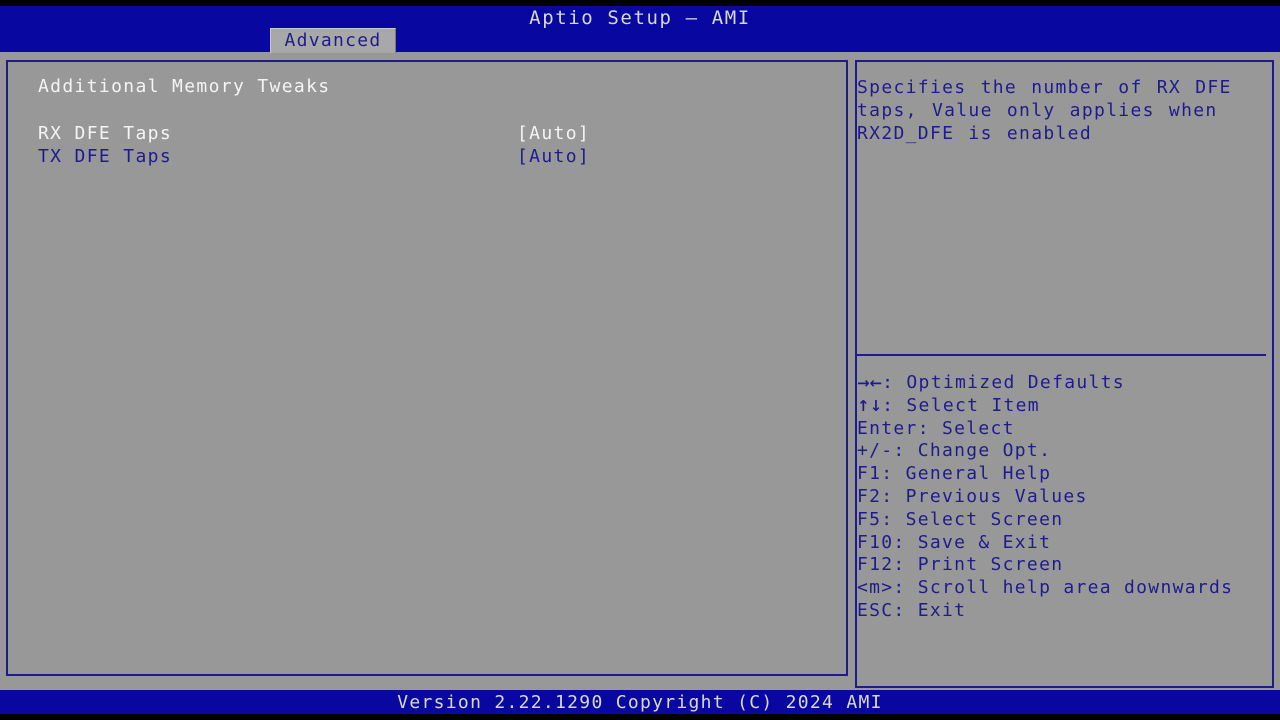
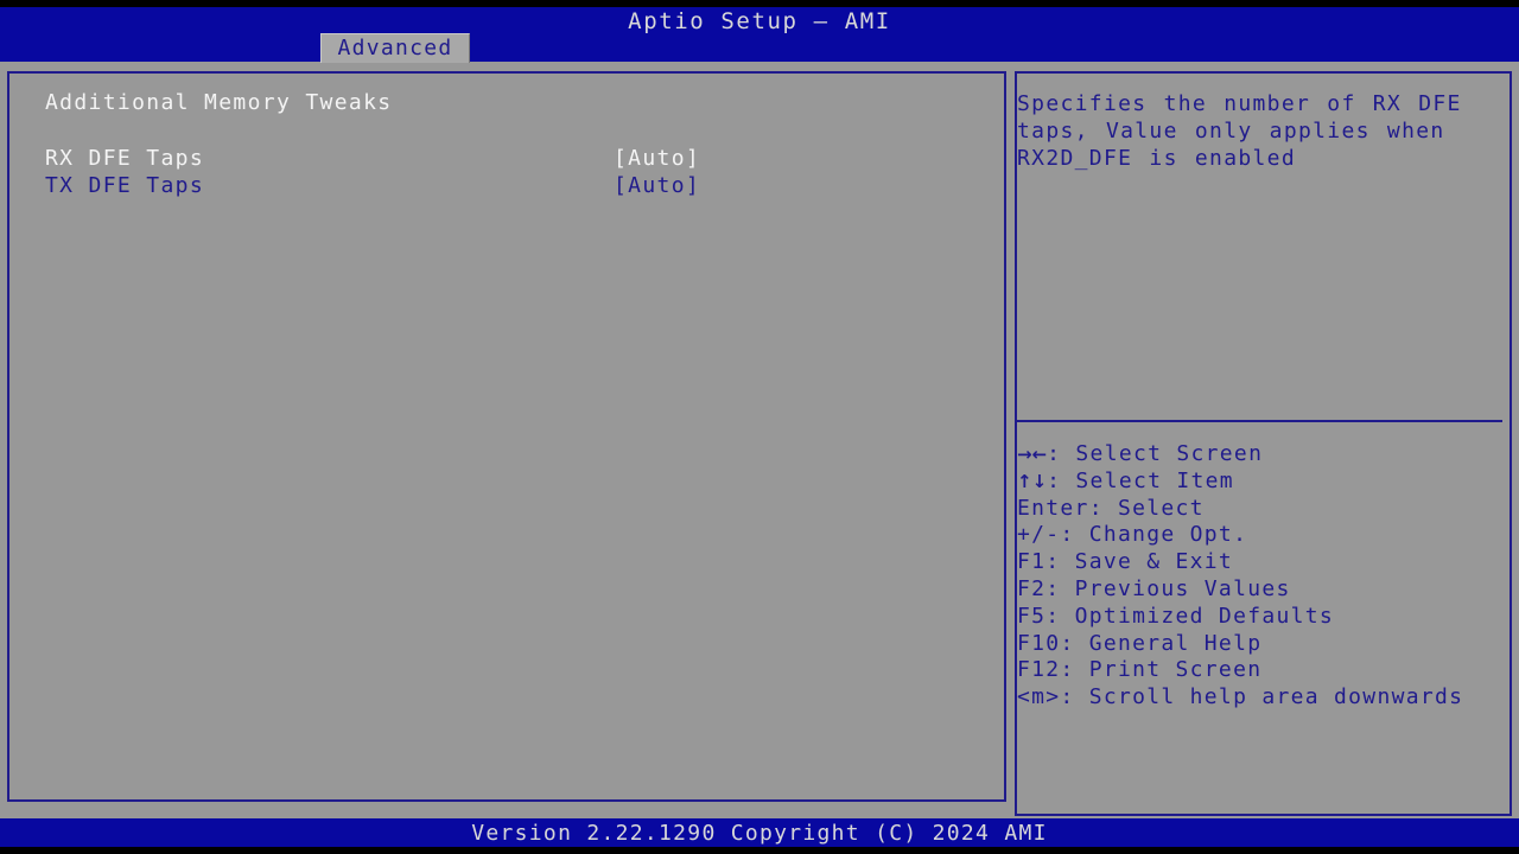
  Aptio Setup – AMI
  Advanced
  Additional Memory Tweaks
  RX DFE Taps
  [Auto]
  TX DFE Taps
  [Auto]
  Specifies the number of RX DFE taps, Value only applies when RX2D_DFE is enabled
- →←: Optimized Defaults
+ →←: Select Screen
  ↑↓: Select Item
  Enter: Select
  +/-: Change Opt.
- F1: General Help
+ F1: Save & Exit
  F2: Previous Values
- F5: Select Screen
+ F5: Optimized Defaults
- F10: Save & Exit
+ F10: General Help
  F12: Print Screen
  <m>: Scroll help area downwards
- ESC: Exit
  Version 2.22.1290 Copyright (C) 2024 AMI
